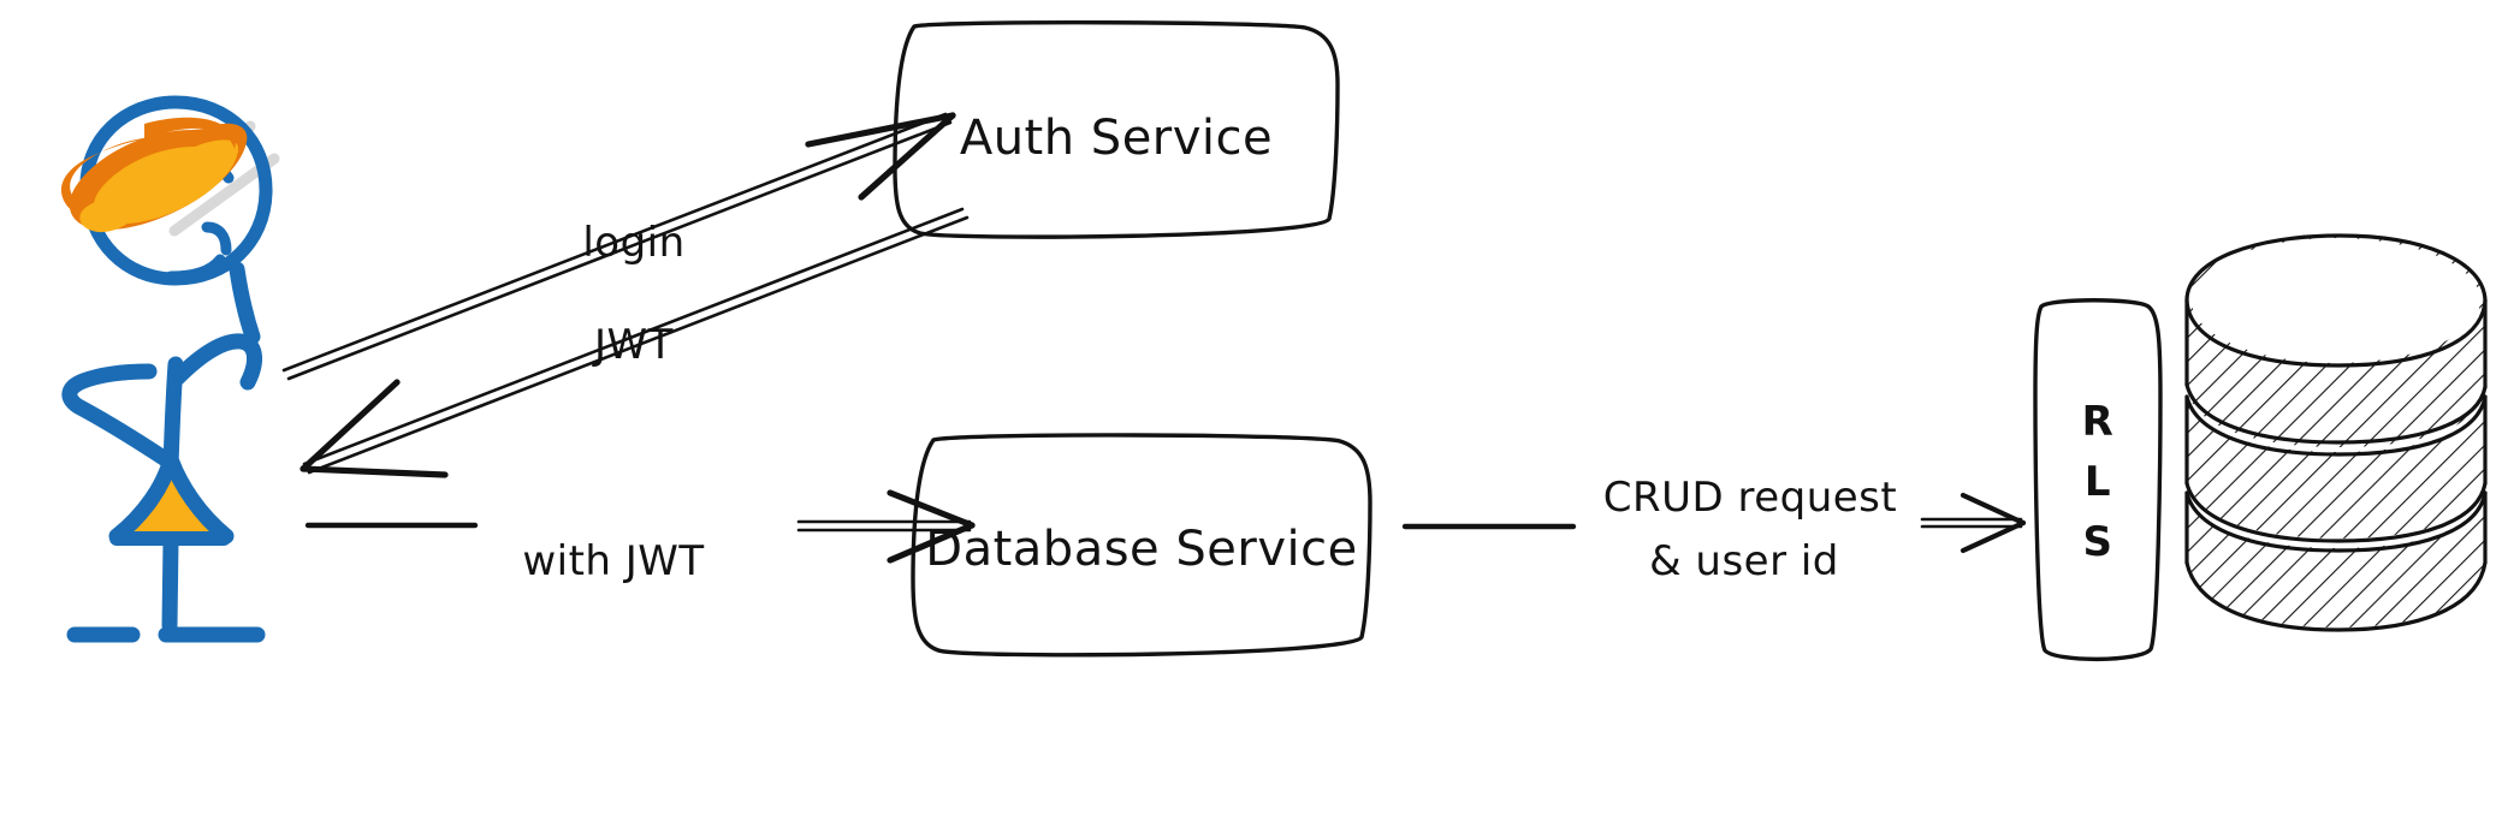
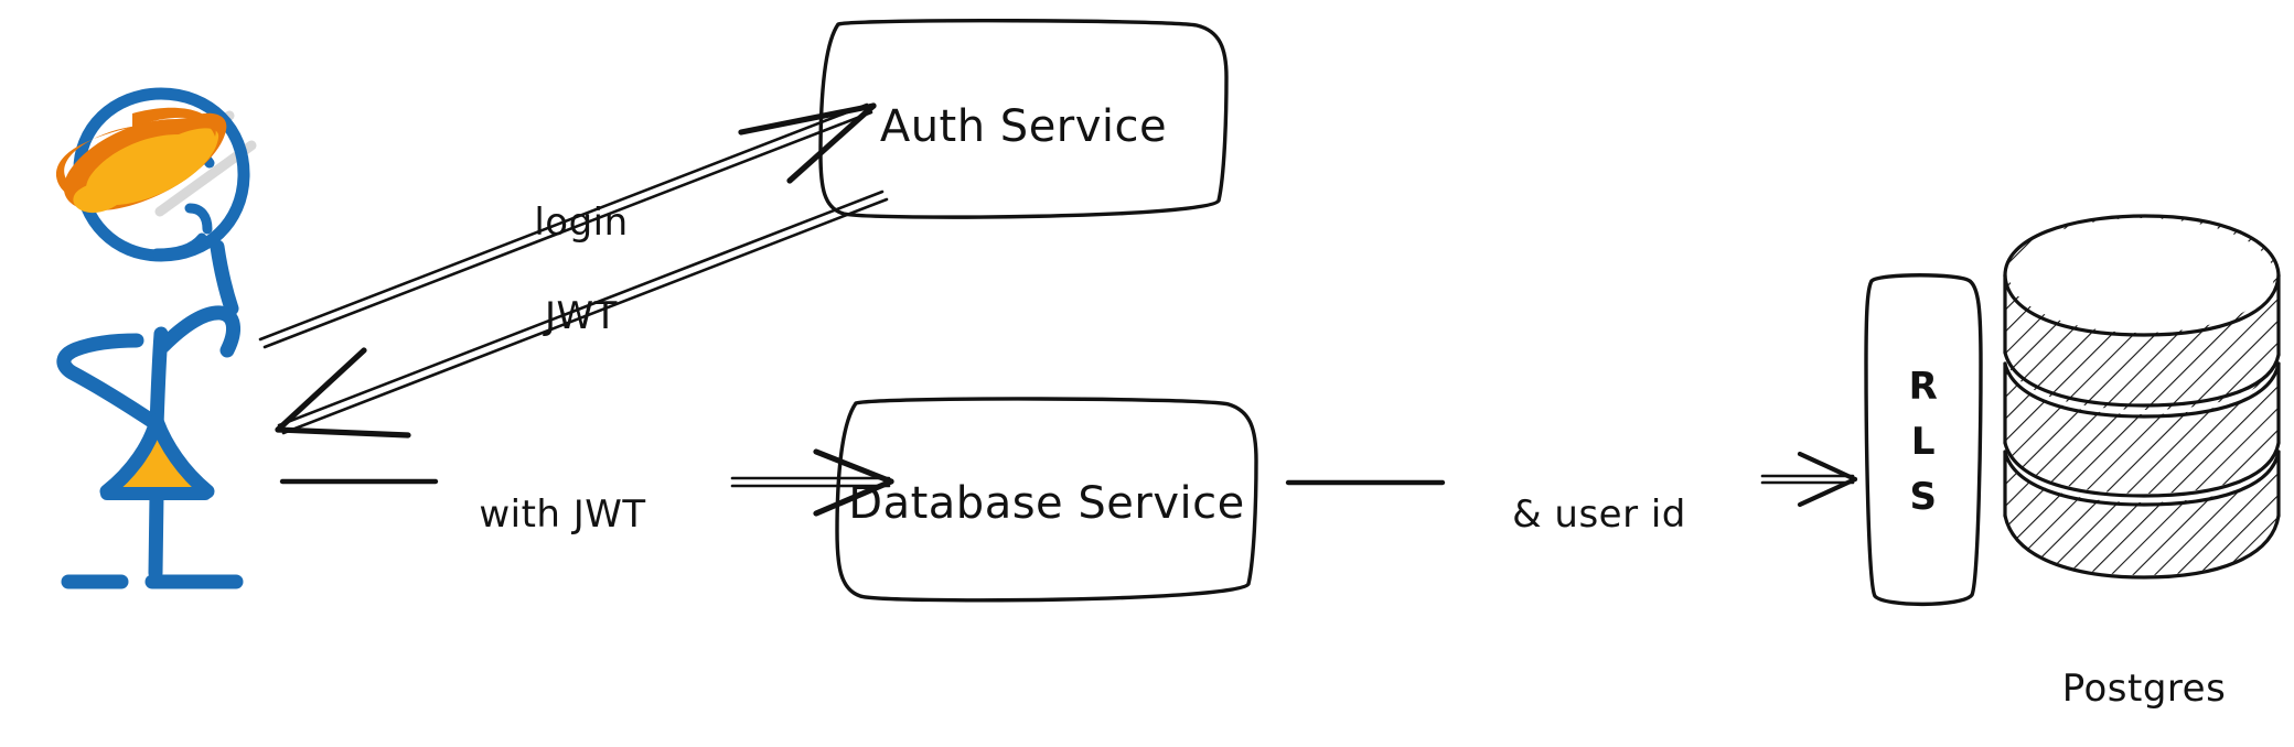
  Auth Service
  Database Service
  login
  JWT
  with JWT
- CRUD request
  & user id
  R
  L
  S
+ Postgres
